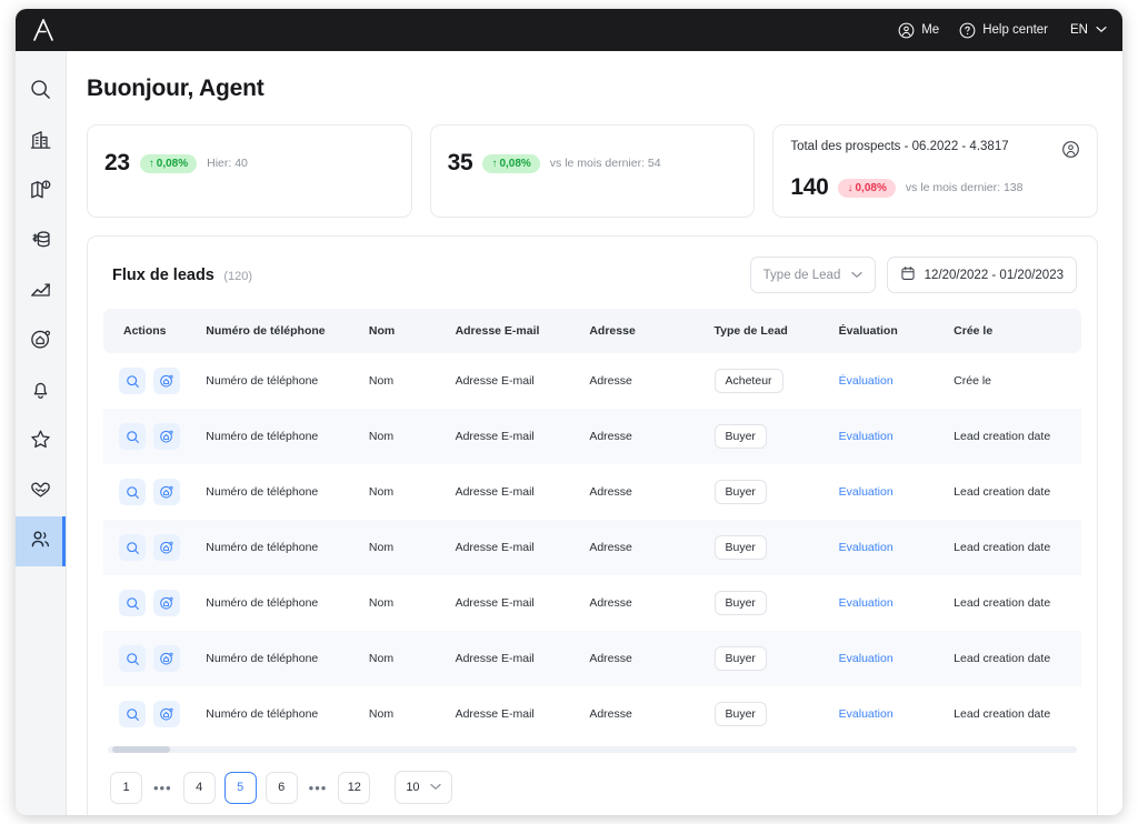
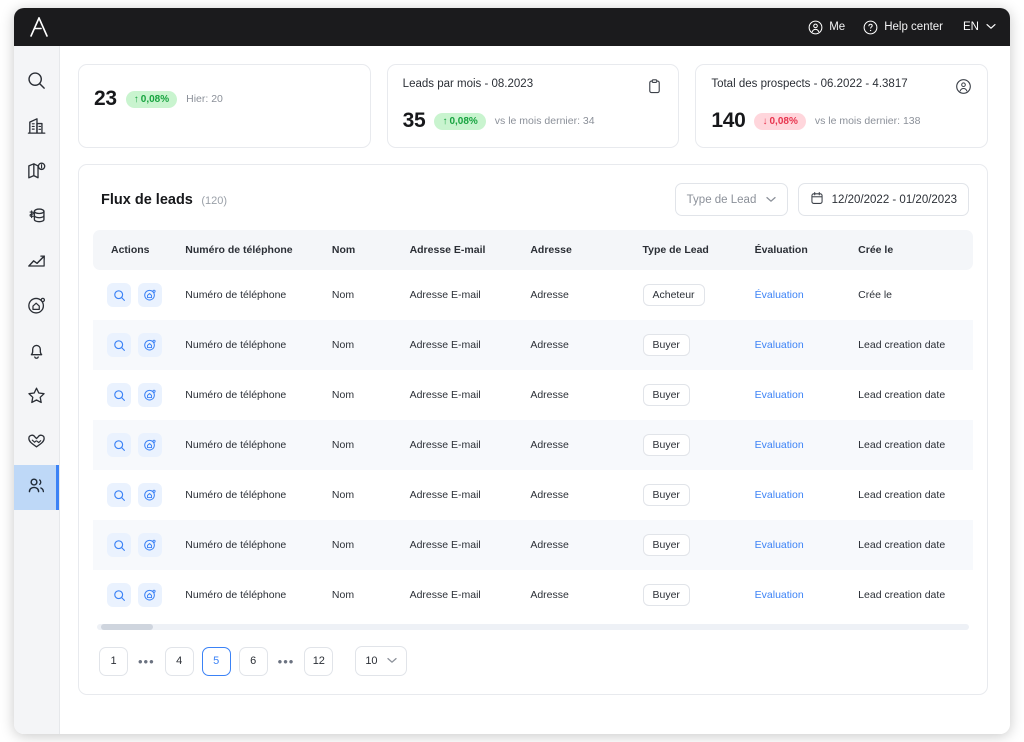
  Me
  Help center
  EN
- Buonjour, Agent
  23
  ↑
  0,08%
- Hier: 40
+ Hier: 20
+ Leads par mois - 08.2023
  35
  ↑
  0,08%
- vs le mois dernier: 54
+ vs le mois dernier: 34
  Total des prospects - 06.2022 - 4.3817
  140
  ↓
  0,08%
  vs le mois dernier: 138
  Flux de leads (120)
  Type de Lead
  12/20/2022 - 01/20/2023
  Actions	Numéro de téléphone	Nom	Adresse E-mail	Adresse	Type de Lead	Évaluation	Crée le
  	Numéro de téléphone	Nom	Adresse E-mail	Adresse	Acheteur	Évaluation	Crée le
  	Numéro de téléphone	Nom	Adresse E-mail	Adresse	Buyer	Evaluation	Lead creation date
  	Numéro de téléphone	Nom	Adresse E-mail	Adresse	Buyer	Evaluation	Lead creation date
  	Numéro de téléphone	Nom	Adresse E-mail	Adresse	Buyer	Evaluation	Lead creation date
  	Numéro de téléphone	Nom	Adresse E-mail	Adresse	Buyer	Evaluation	Lead creation date
  	Numéro de téléphone	Nom	Adresse E-mail	Adresse	Buyer	Evaluation	Lead creation date
  	Numéro de téléphone	Nom	Adresse E-mail	Adresse	Buyer	Evaluation	Lead creation date
  1
  •••
  4
  5
  6
  •••
  12
  10
